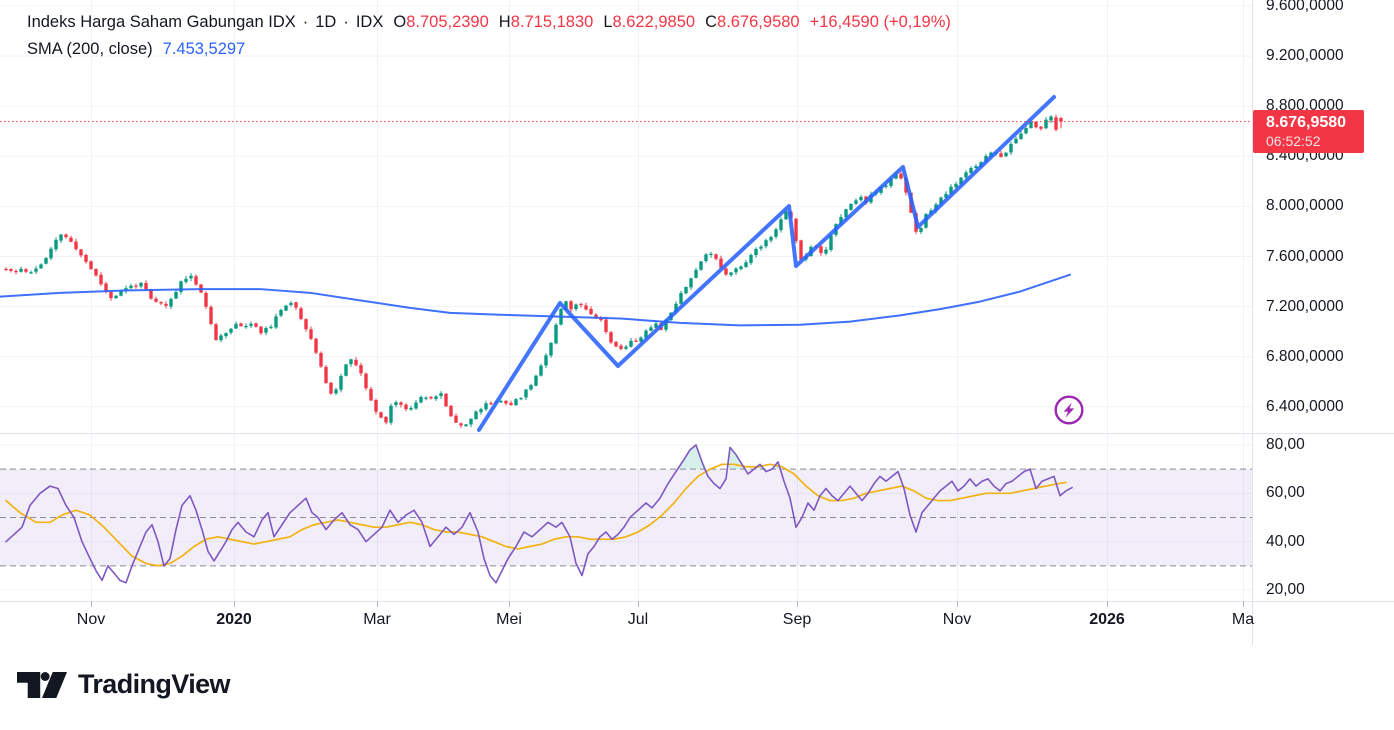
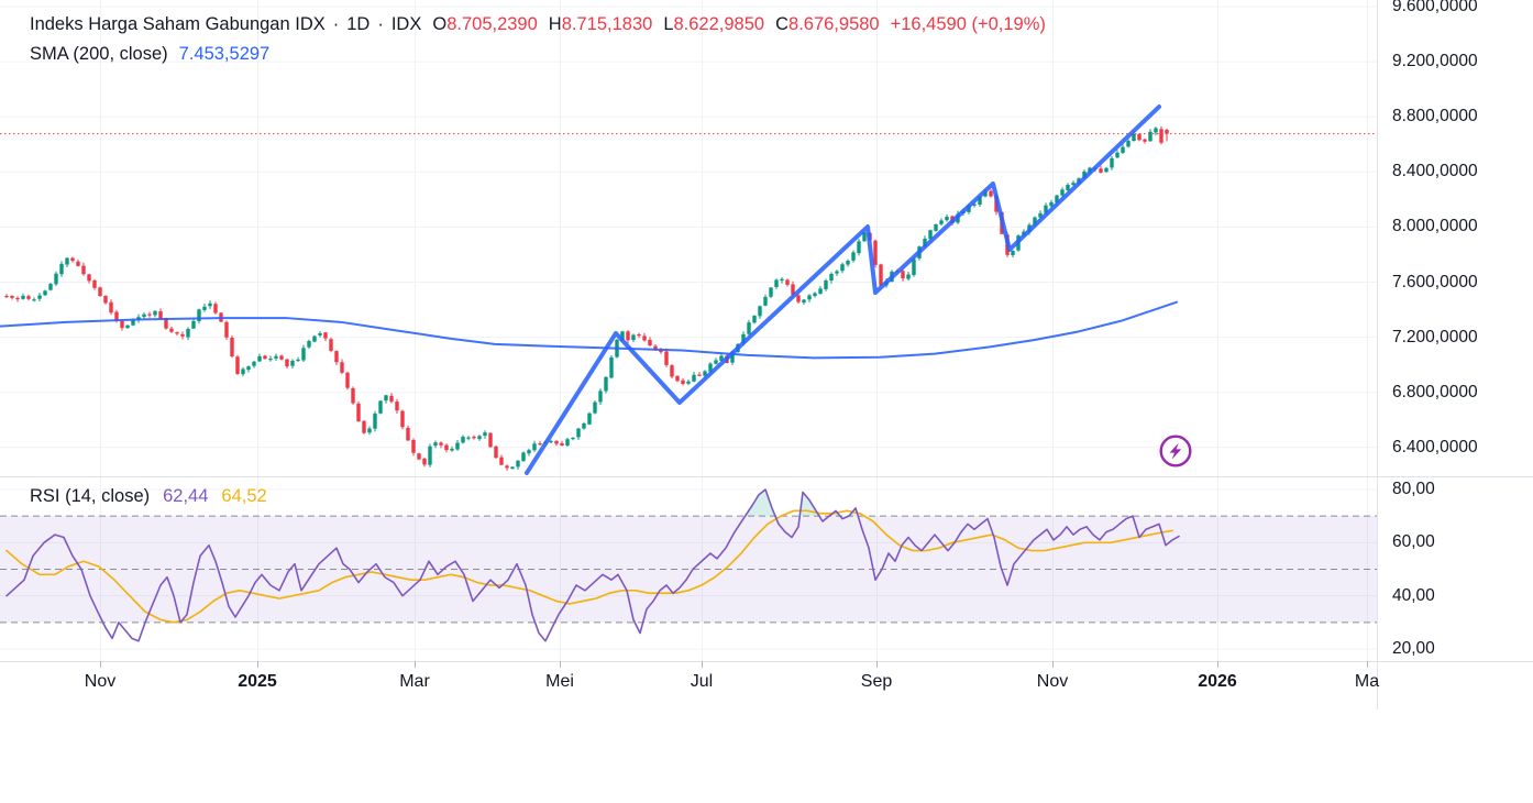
  Indeks Harga Saham Gabungan IDX · 1D · IDX O8.705,2390 H8.715,1830 L8.622,9850 C8.676,9580 +16,4590 (+0,19%)
  SMA (200, close) 7.453,5297
+ RSI (14, close) 62,44 64,52
  9.600,0000
  9.200,0000
  8.800,0000
  8.400,0000
  8.000,0000
  7.600,0000
  7.200,0000
  6.800,0000
  6.400,0000
  80,00
  60,00
  40,00
  20,00
  Nov
- 2020
+ 2025
  Mar
  Mei
  Jul
  Sep
  Nov
  2026
  Ma
- 8.676,9580
- 06:52:52
- TradingView
